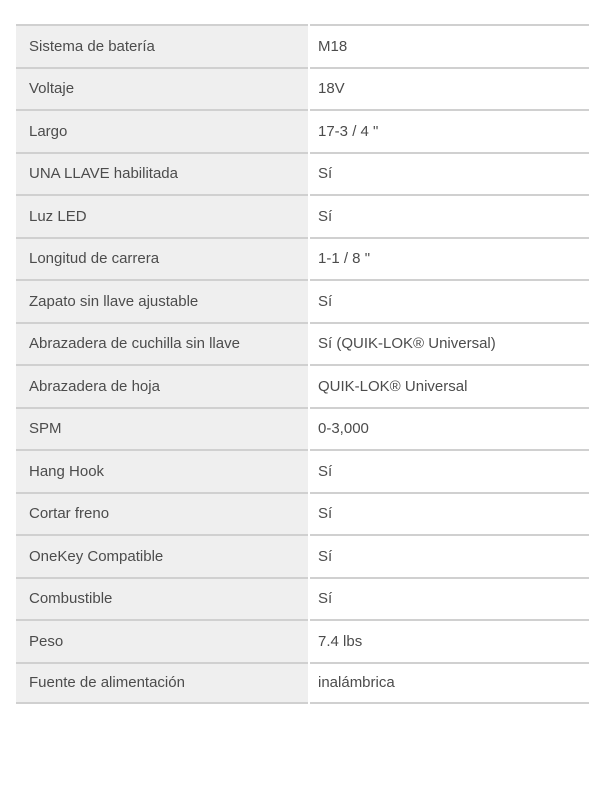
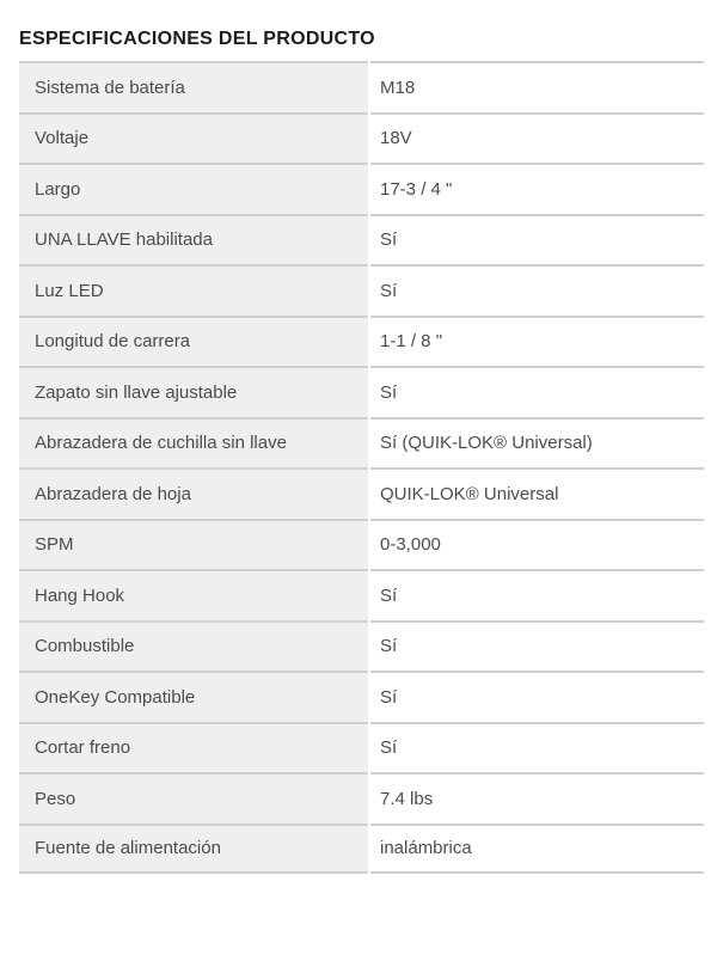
+ ESPECIFICACIONES DEL PRODUCTO
  Sistema de batería	M18
  Voltaje	18V
  Largo	17-3 / 4 "
  UNA LLAVE habilitada	Sí
  Luz LED	Sí
  Longitud de carrera	1-1 / 8 "
  Zapato sin llave ajustable	Sí
  Abrazadera de cuchilla sin llave	Sí (QUIK-LOK® Universal)
  Abrazadera de hoja	QUIK-LOK® Universal
  SPM	0-3,000
  Hang Hook	Sí
- Cortar freno	Sí
+ Combustible	Sí
  OneKey Compatible	Sí
- Combustible	Sí
+ Cortar freno	Sí
  Peso	7.4 lbs
  Fuente de alimentación	inalámbrica
